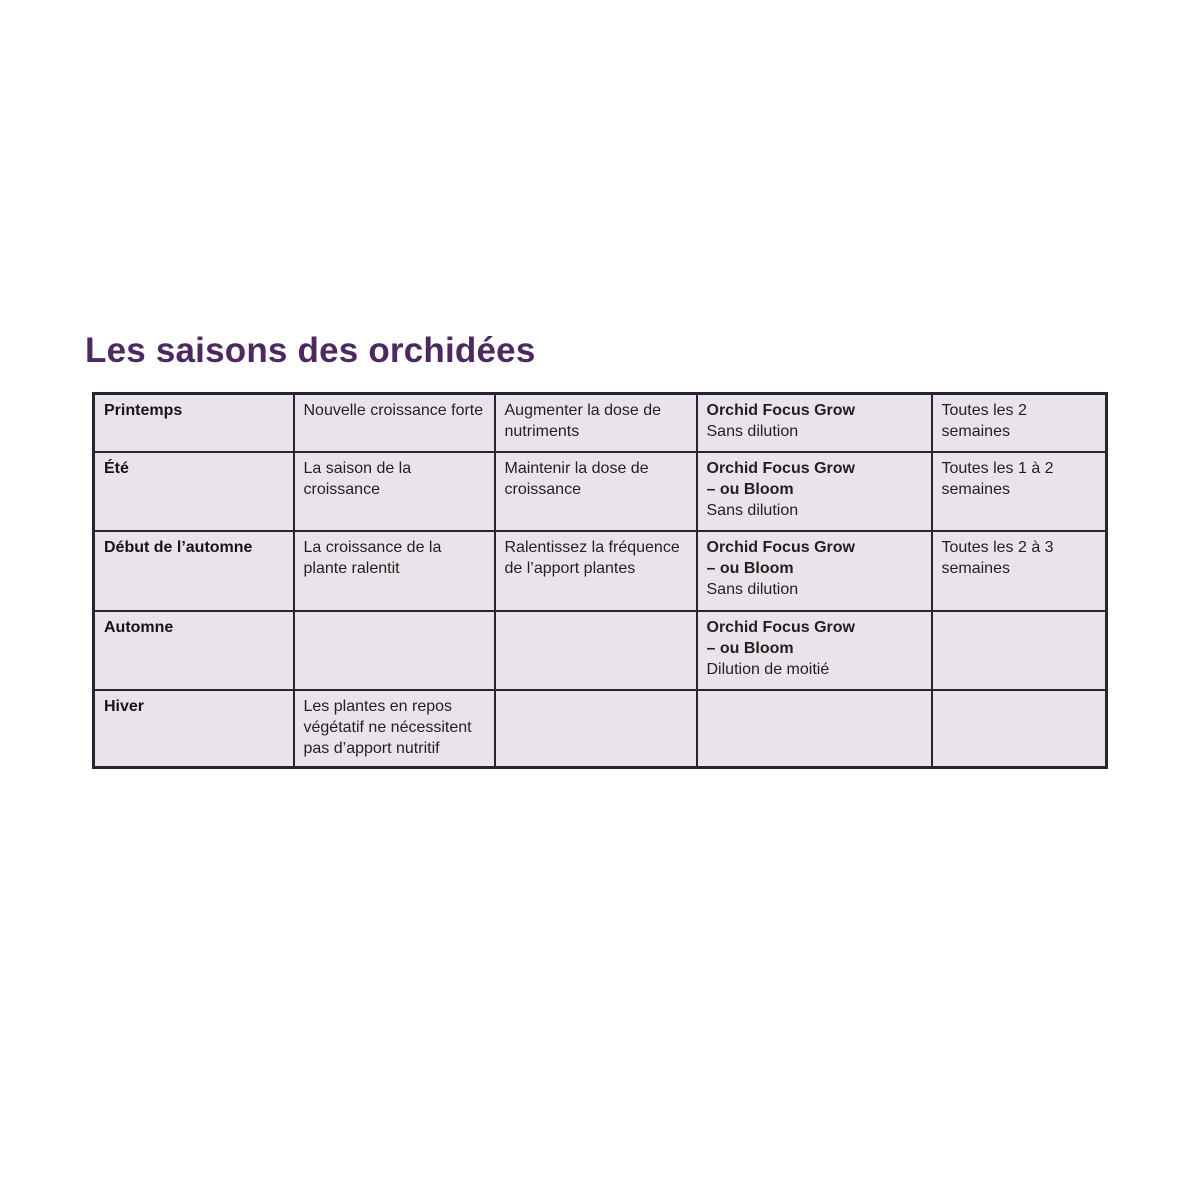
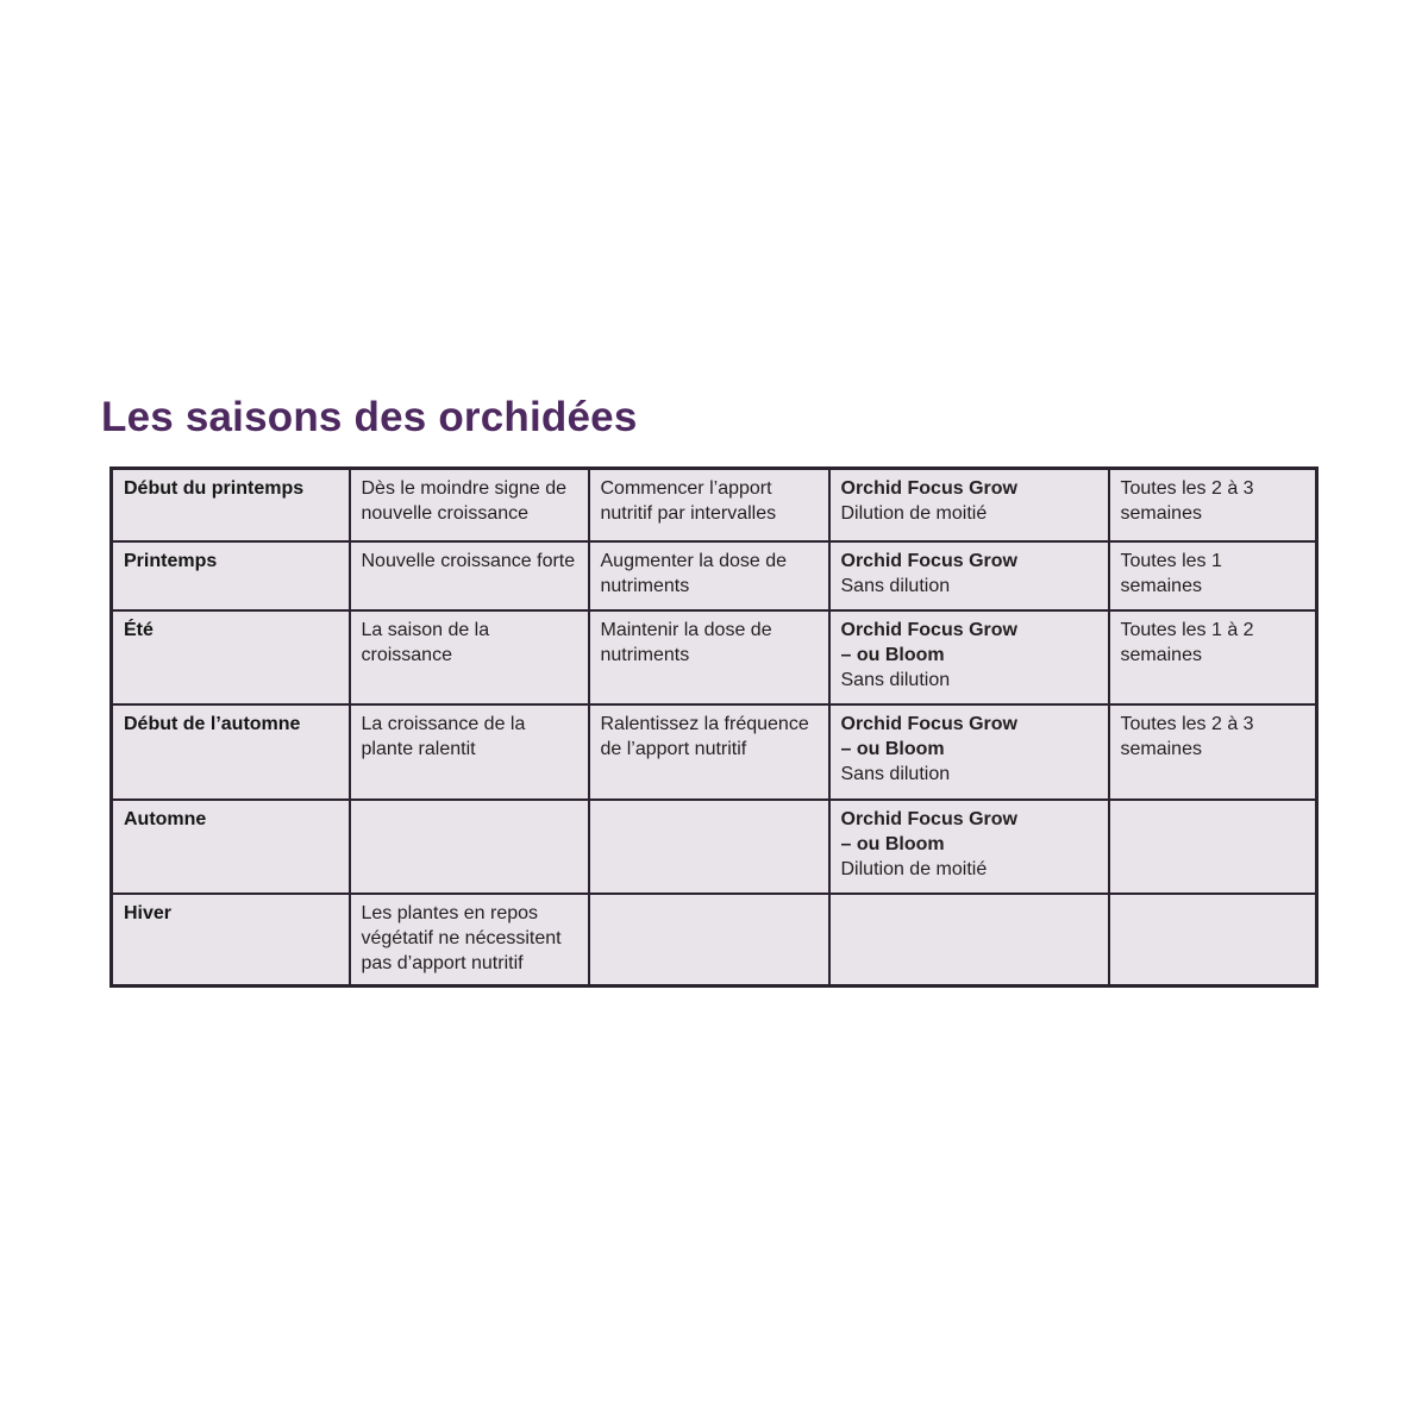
  Les saisons des orchidées
+ Début du printemps	Dès le moindre signe de nouvelle croissance	Commencer l’apport nutritif par intervalles	Orchid Focus Grow Dilution de moitié	Toutes les 2 à 3 semaines
- Printemps	Nouvelle croissance forte	Augmenter la dose de nutriments	Orchid Focus Grow Sans dilution	Toutes les 2 semaines
+ Printemps	Nouvelle croissance forte	Augmenter la dose de nutriments	Orchid Focus Grow Sans dilution	Toutes les 1 semaines
- Été	La saison de la croissance	Maintenir la dose de croissance	Orchid Focus Grow – ou Bloom Sans dilution	Toutes les 1 à 2 semaines
+ Été	La saison de la croissance	Maintenir la dose de nutriments	Orchid Focus Grow – ou Bloom Sans dilution	Toutes les 1 à 2 semaines
- Début de l’automne	La croissance de la plante ralentit	Ralentissez la fréquence de l’apport plantes	Orchid Focus Grow – ou Bloom Sans dilution	Toutes les 2 à 3 semaines
+ Début de l’automne	La croissance de la plante ralentit	Ralentissez la fréquence de l’apport nutritif	Orchid Focus Grow – ou Bloom Sans dilution	Toutes les 2 à 3 semaines
  Automne			Orchid Focus Grow – ou Bloom Dilution de moitié
  Hiver	Les plantes en repos végétatif ne nécessitent pas d’apport nutritif
